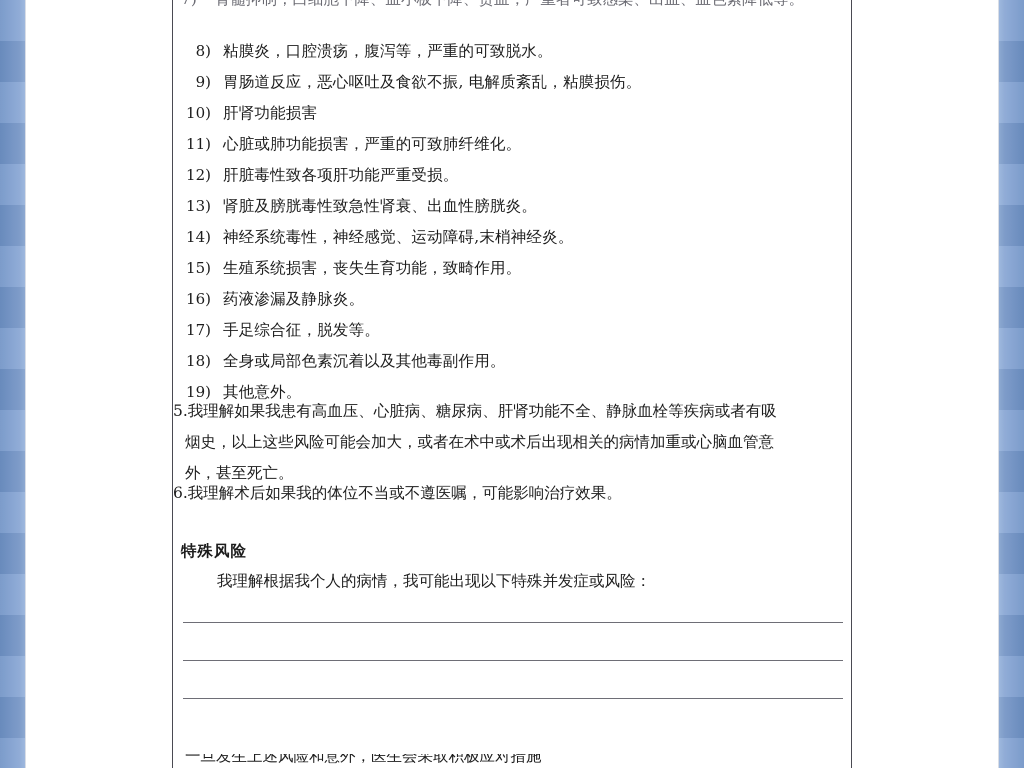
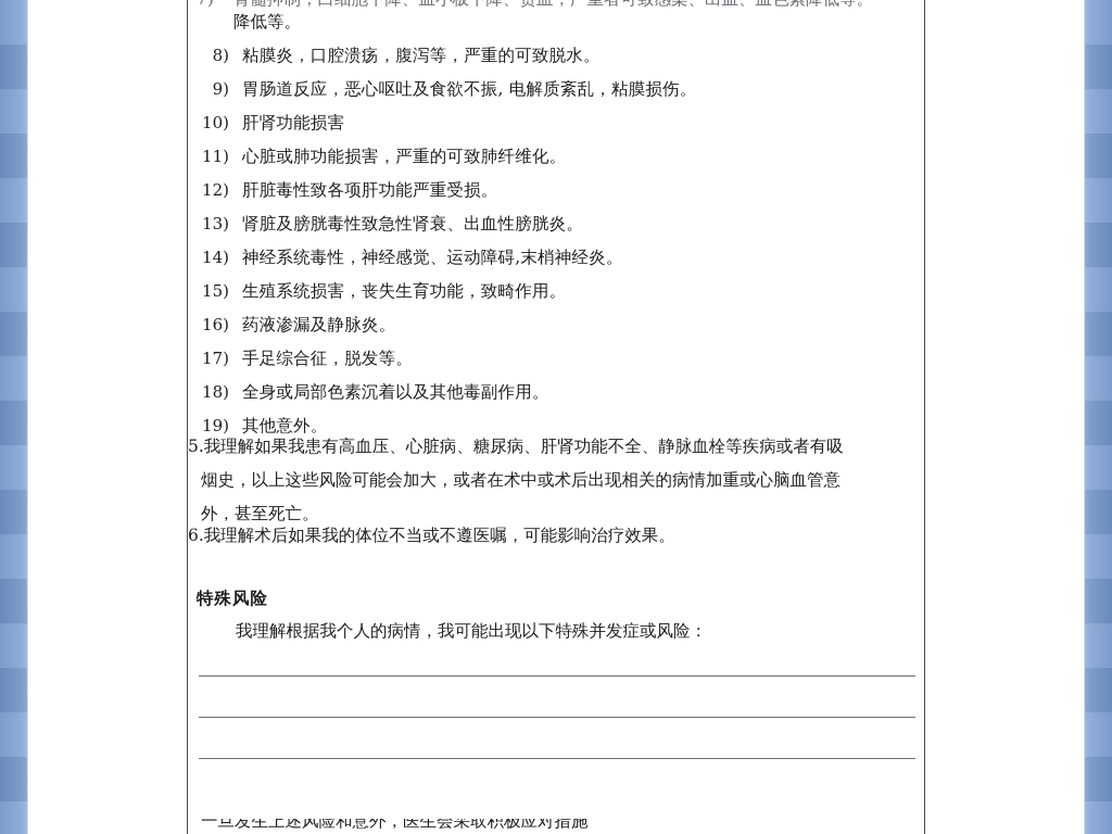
+ 降低等。
  8)
  粘膜炎，口腔溃疡，腹泻等，严重的可致脱水。
  9)
  胃肠道反应，恶心呕吐及食欲不振, 电解质紊乱，粘膜损伤。
  10)
  肝肾功能损害
  11)
  心脏或肺功能损害，严重的可致肺纤维化。
  12)
  肝脏毒性致各项肝功能严重受损。
  13)
  肾脏及膀胱毒性致急性肾衰、出血性膀胱炎。
  14)
  神经系统毒性，神经感觉、运动障碍,末梢神经炎。
  15)
  生殖系统损害，丧失生育功能，致畸作用。
  16)
  药液渗漏及静脉炎。
  17)
  手足综合征，脱发等。
  18)
  全身或局部色素沉着以及其他毒副作用。
  19)
  其他意外。
  5.我理解如果我患有高血压、心脏病、糖尿病、肝肾功能不全、静脉血栓等疾病或者有吸
  烟史，以上这些风险可能会加大，或者在术中或术后出现相关的病情加重或心脑血管意
  外，甚至死亡。
  6.我理解术后如果我的体位不当或不遵医嘱，可能影响治疗效果。
  特殊风险
  我理解根据我个人的病情，我可能出现以下特殊并发症或风险：
  一旦发生上述风险和意外，医生会采取积极应对措施
